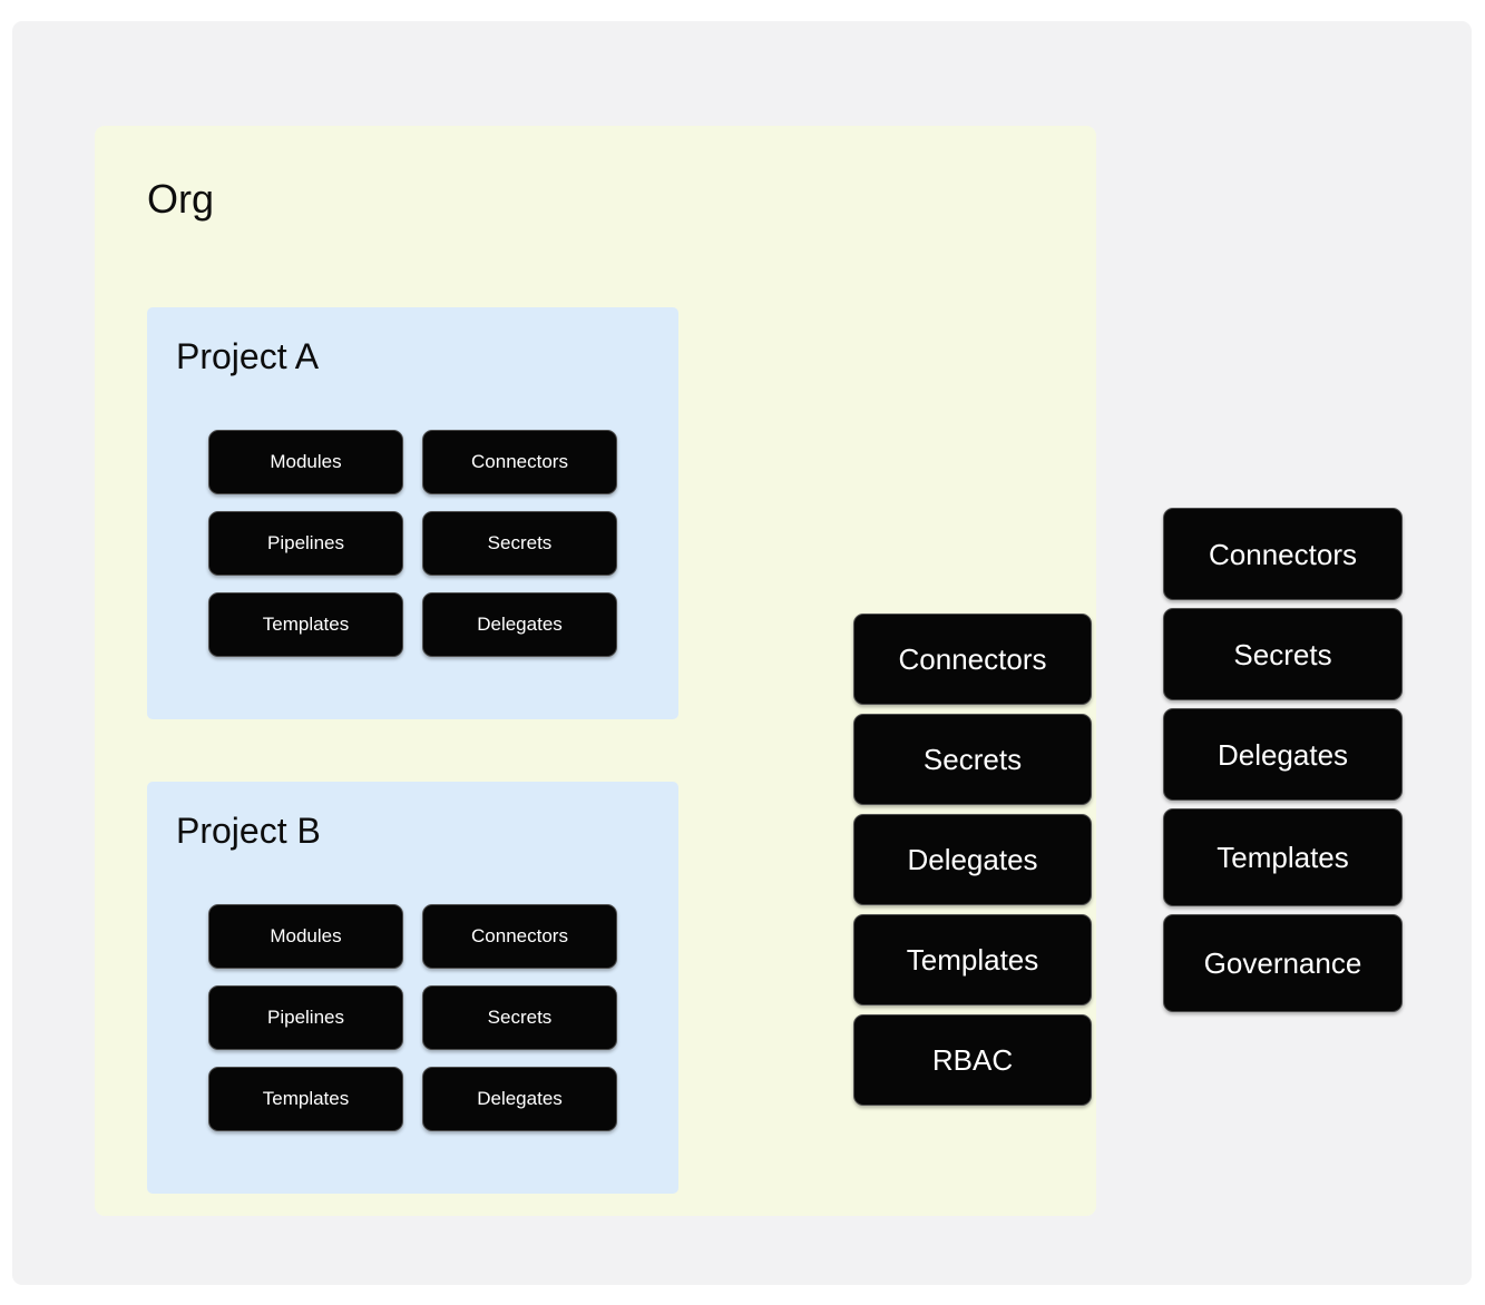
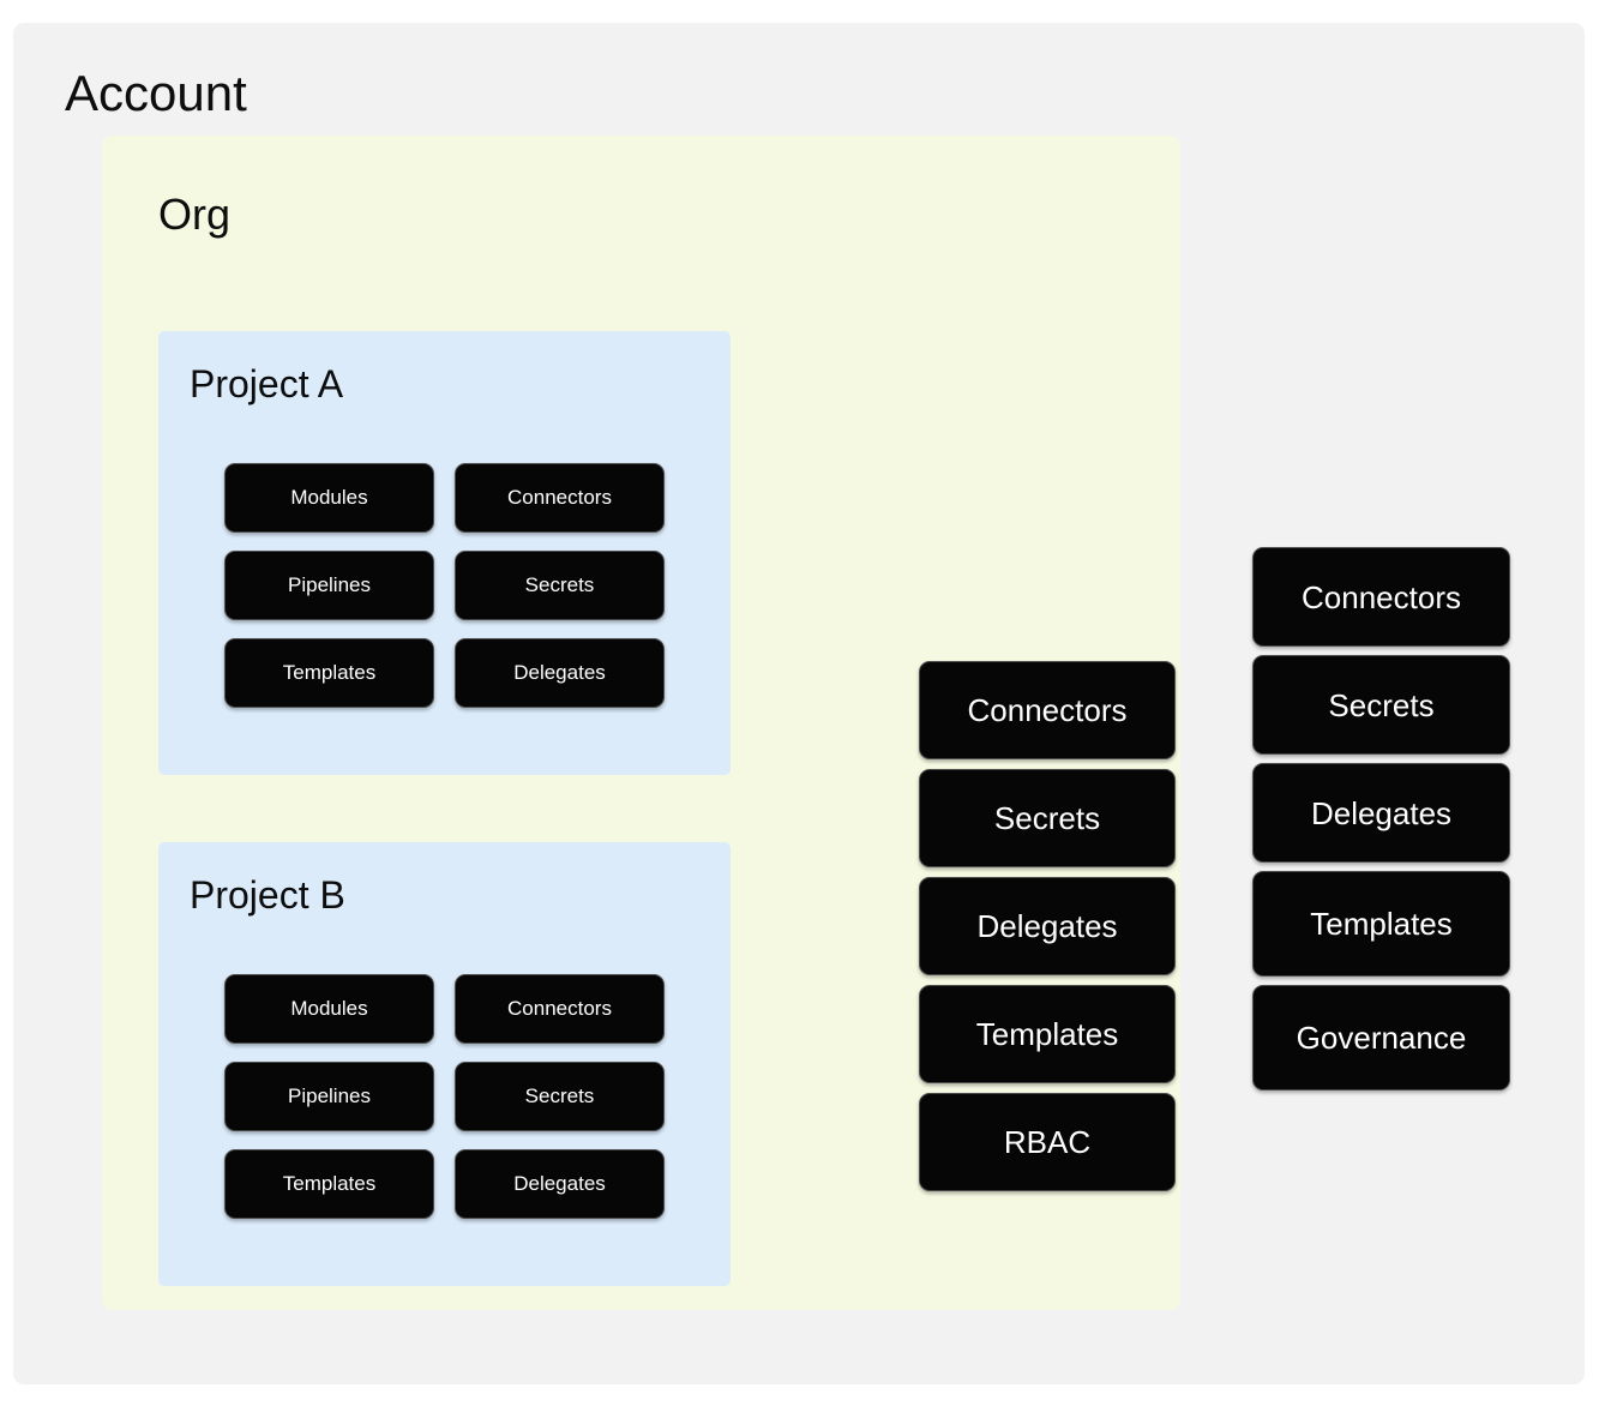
+ Account
  Org
  Project A
  Modules
  Connectors
  Pipelines
  Secrets
  Templates
  Delegates
  Project B
  Modules
  Connectors
  Pipelines
  Secrets
  Templates
  Delegates
  Connectors
  Secrets
  Delegates
  Templates
  RBAC
  Connectors
  Secrets
  Delegates
  Templates
  Governance
